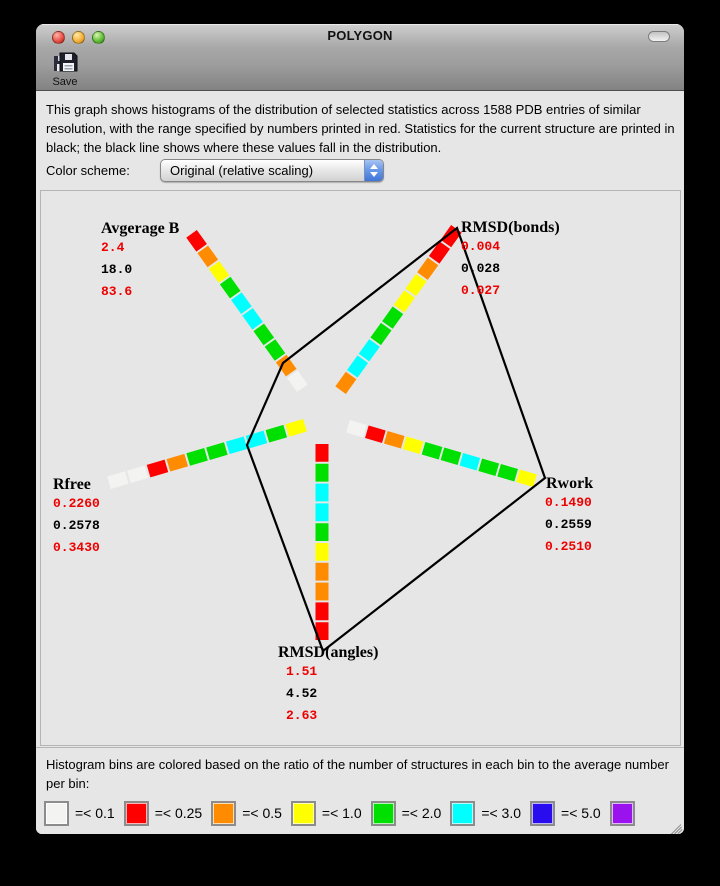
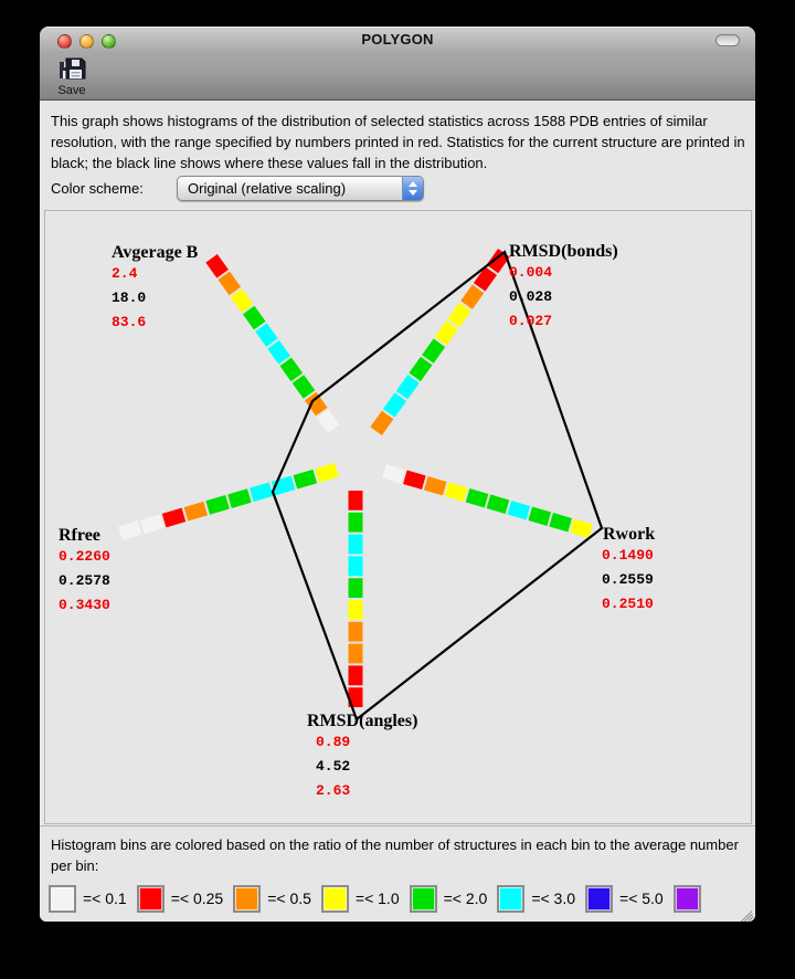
  POLYGON
  Save
  This graph shows histograms of the distribution of selected statistics across 1588 PDB entries of similar resolution, with the range specified by numbers printed in red. Statistics for the current structure are printed in black; the black line shows where these values fall in the distribution.
  Color scheme:
  Original (relative scaling)
  Avgerage B
  2.4
  18.0
  83.6
  RMSD(bonds)
  0.004
  0.028
  0.027
  Rwork
  0.1490
  0.2559
  0.2510
  RMSD(angles)
- 1.51
+ 0.89
  4.52
  2.63
  Rfree
  0.2260
  0.2578
  0.3430
  Histogram bins are colored based on the ratio of the number of structures in each bin to the average number per bin:
  =< 0.1
  =< 0.25
  =< 0.5
  =< 1.0
  =< 2.0
  =< 3.0
  =< 5.0
